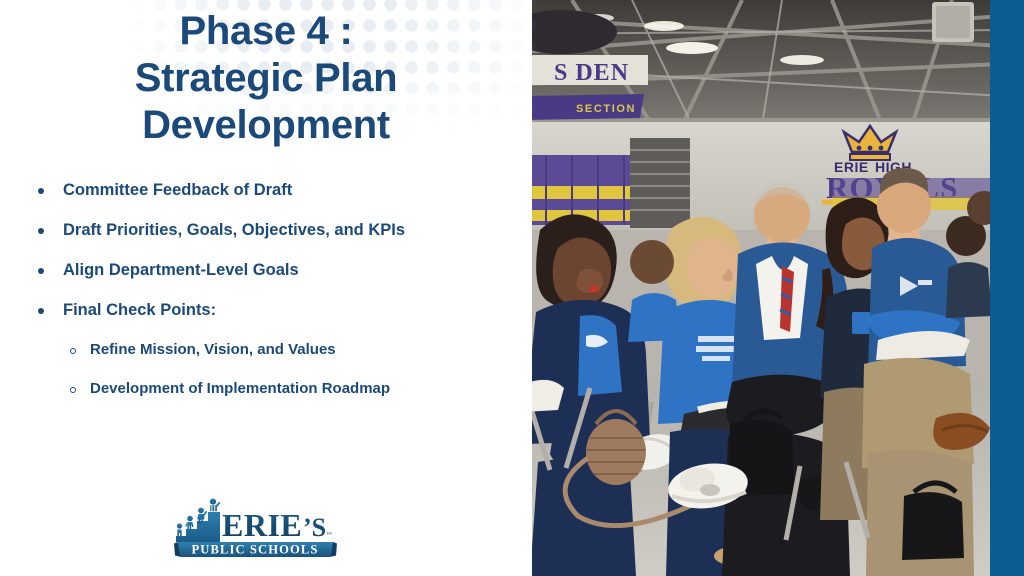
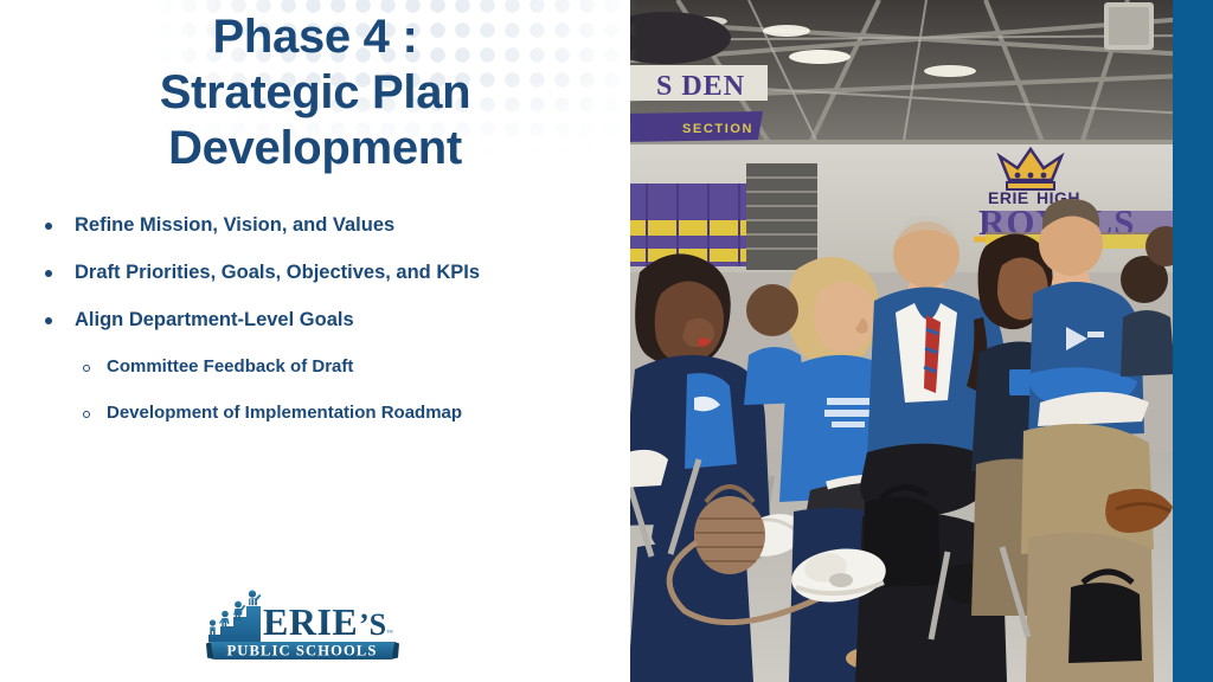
  Phase 4 :
  Strategic Plan
  Development
- Committee Feedback of Draft
+ Refine Mission, Vision, and Values
  Draft Priorities, Goals, Objectives, and KPIs
  Align Department-Level Goals
- Final Check Points:
- Refine Mission, Vision, and Values
+ Committee Feedback of Draft
  Development of Implementation Roadmap
  ERIE
  ’S
  PUBLIC SCHOOLS
  S DEN
  SECTION
  ERIE
  HIGH
